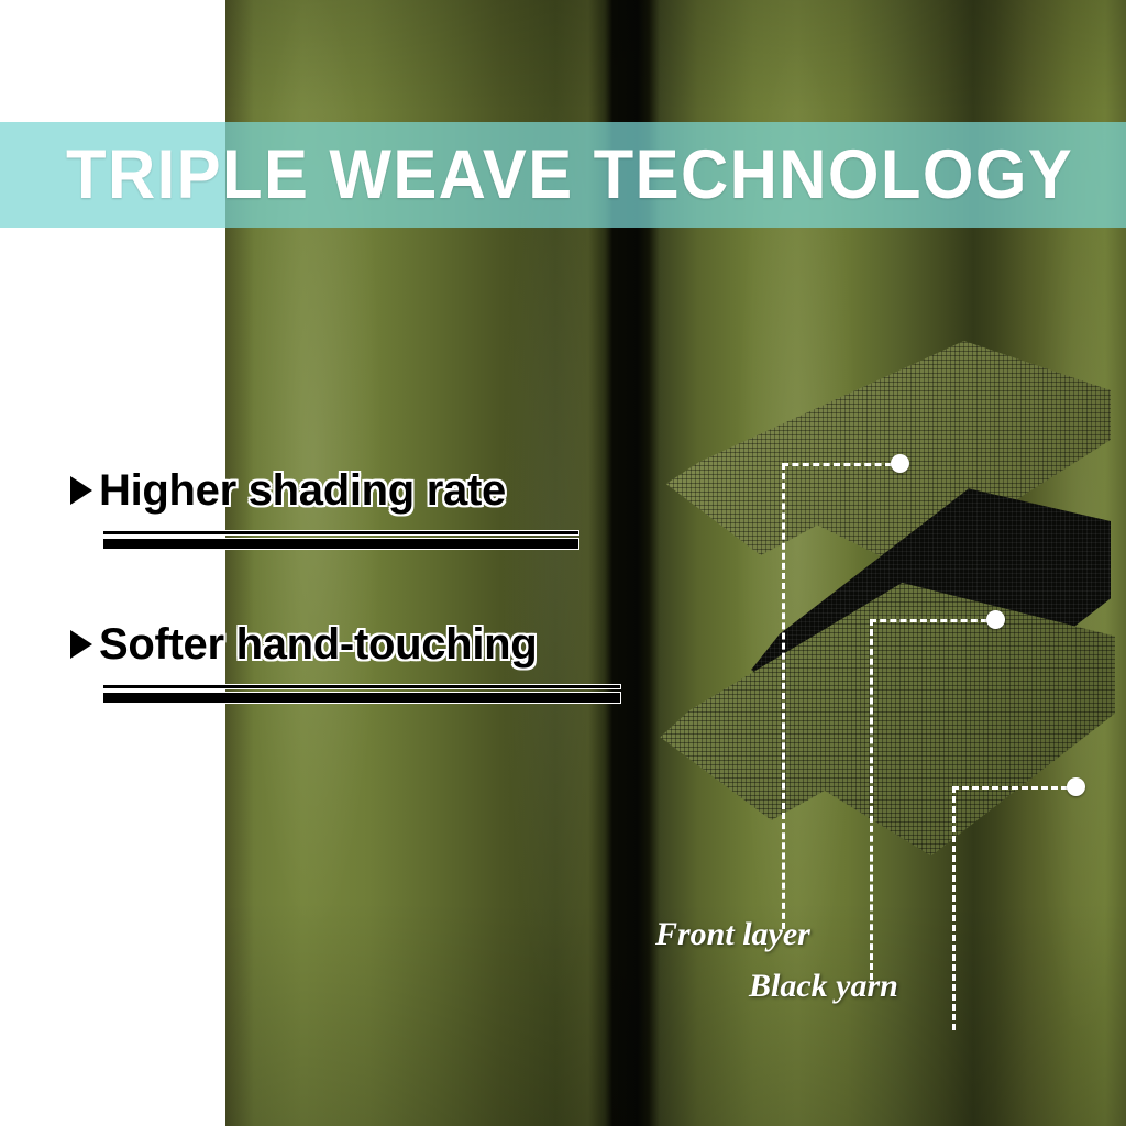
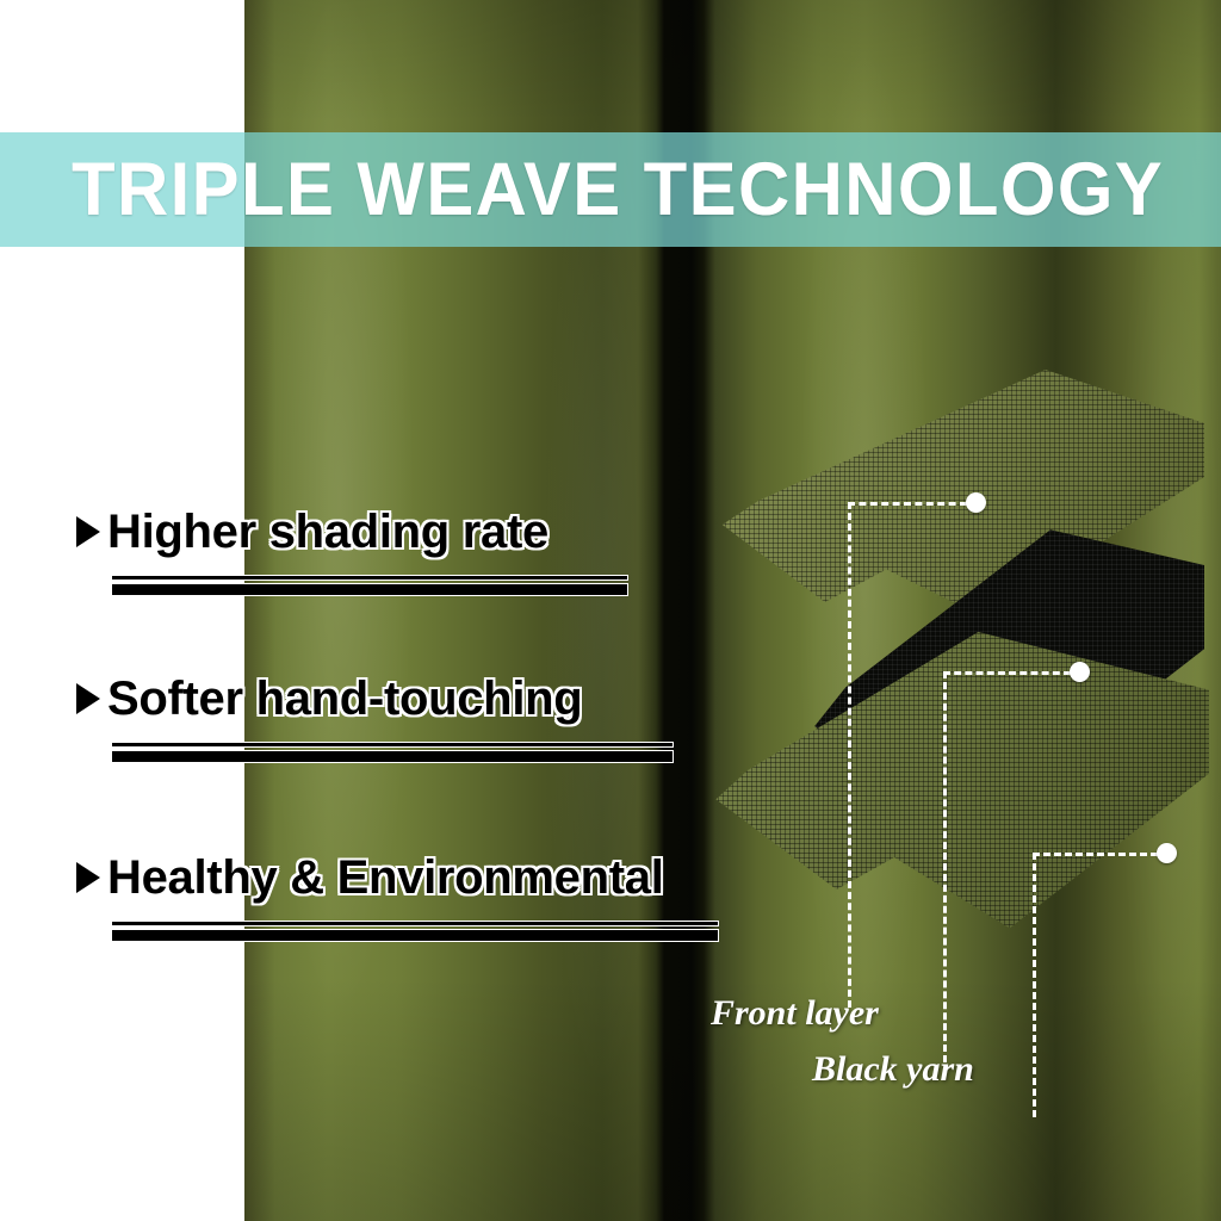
  TRIPLE WEAVE TECHNOLOGY
  Higher shading rate
  Softer hand-touching
+ Healthy & Environmental
  Front layer
  Black yarn
